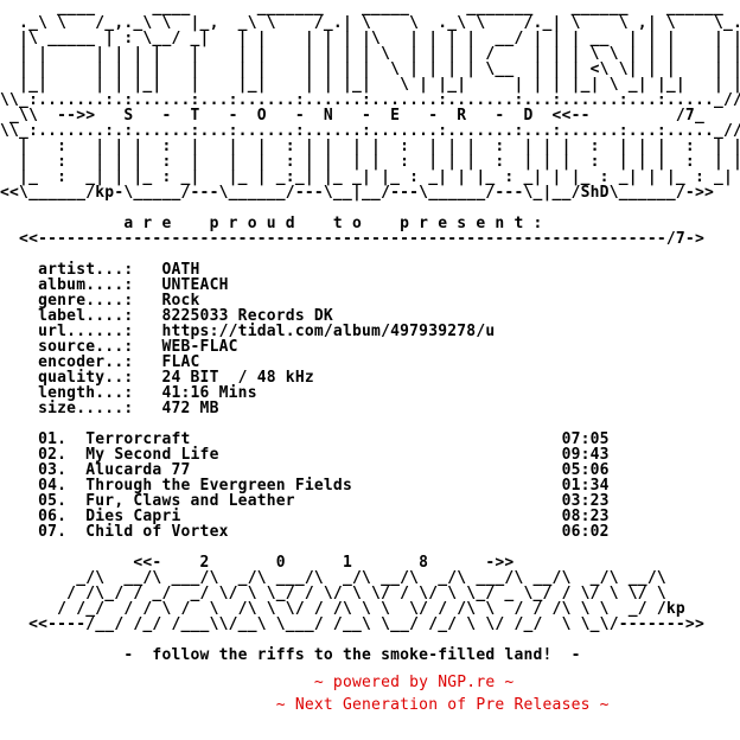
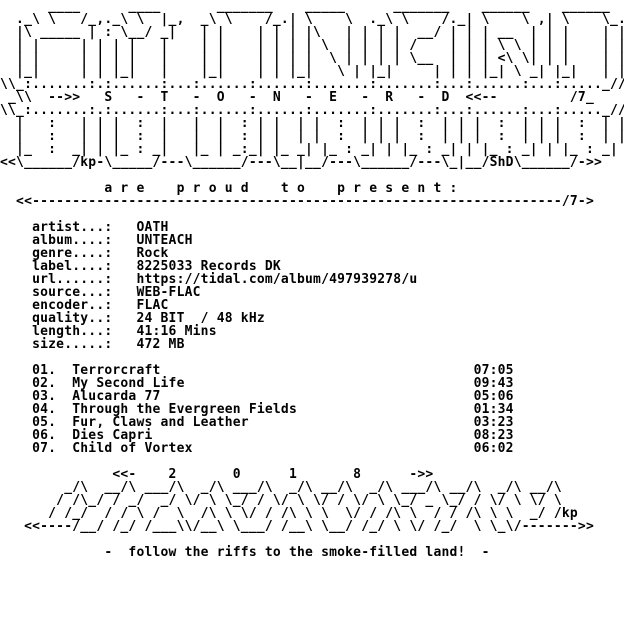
  ____ ____ _______ _____ _______ ______ ______
  ._\ \ /_,._\ \ |_, _\ \ /_.| \ \ ._\ \ /._| \ \ ,| \ \_.
  |\ _____ | : \__/ _| | | | | | |\ | | | | __/ | | | __ | | | | |
  | | | | | | | | | | | | | \ | | | | / | | | \ \ | | | | |
  | | | | | | | | | | | | | \ | | | | \__ | | | <\ \| | | | |
  |_| | | |_| | |_| | | |_| \ | |_| | | | |_| \ _| |_| | |
  \\_:.......:.:......:...:......:......:.......:.......:...:......:...:....._//
  _\\ -->> S - T - O - N - E - R - D <<-- /7_
  \\_:.......:.:......:...:......:......:.......:.......:...:......:...:....._//
  | : | | | : | | | : | | | | : | | | : | | | : | | | : | |
  | : | | | : | | | : | | | | : | | | : | | | : | | | : | |
  |_ : _| | |_ : _| |_ | _:_| |_ _| |_ : _| | |_ : _| | |_ : _| | |_ : _|
  <<\______/kp-\_____/---\______/---\__|__/---\______/---\_|__/ShD\______/->>
  a r e p r o u d t o p r e s e n t :
  <<------------------------------------------------------------------/7->
  artist...: OATH
  album....: UNTEACH
  genre....: Rock
  label....: 8225033 Records DK
  url......: https://tidal.com/album/497939278/u
  source...: WEB-FLAC
  encoder..: FLAC
  quality..: 24 BIT / 48 kHz
  length...: 41:16 Mins
  size.....: 472 MB
  01. Terrorcraft 07:05
  02. My Second Life 09:43
  03. Alucarda 77 05:06
  04. Through the Evergreen Fields 01:34
  05. Fur, Claws and Leather 03:23
  06. Dies Capri 08:23
  07. Child of Vortex 06:02
  <<- 2 0 1 8 ->>
  _/\ __/\ ___/\ _/\ ___/\ _/\ __/\ _/\ ___/\ __/\ _/\ __/\
  / /\_/ / _/ _/ \/ \ \_/ / \/ \ \/ / \/ \ \_/ _ \_/ / \/ \ \/ \
  / /_/ / / \ / \ /\ \ \/ / /\ \ \ \/ / /\ \ / / /\ \ \ _/ /kp
  <<----/__/ /_/ /___\\/__\ \___/ /__\ \__/ /_/ \ \/ /_/ \ \_\/------->>
  - follow the riffs to the smoke-filled land! -
- ~ powered by NGP.re ~
- ~ Next Generation of Pre Releases ~
